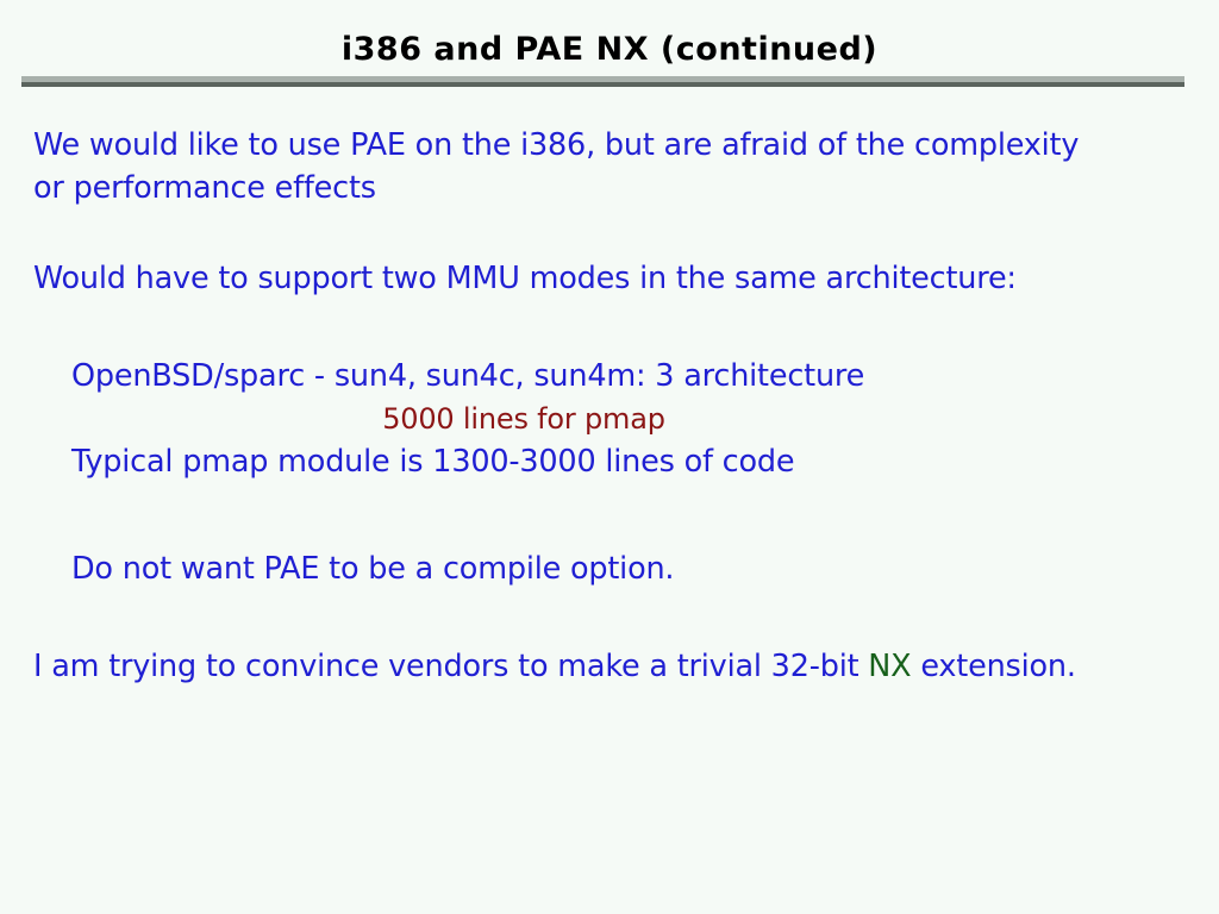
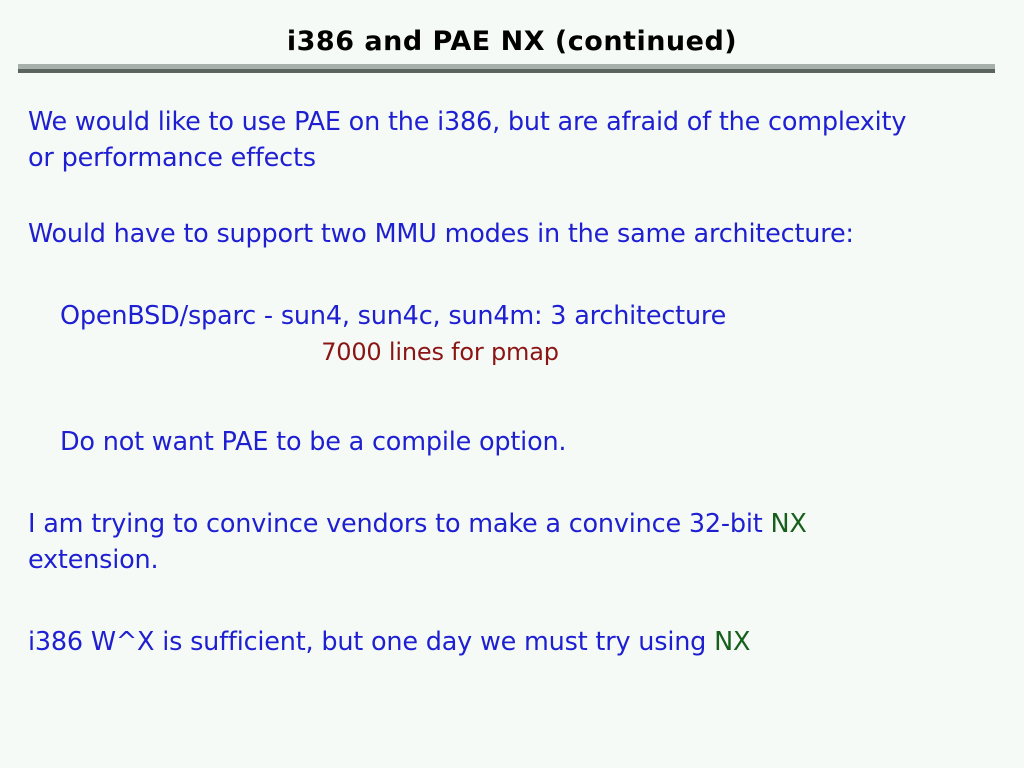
  i386 and PAE NX (continued)
  We would like to use PAE on the i386, but are afraid of the complexity or performance effects
  Would have to support two MMU modes in the same architecture:
  OpenBSD/sparc - sun4, sun4c, sun4m: 3 architecture
- 5000 lines for pmap
+ 7000 lines for pmap
- Typical pmap module is 1300-3000 lines of code
  Do not want PAE to be a compile option.
- I am trying to convince vendors to make a trivial 32-bit NX extension.
+ I am trying to convince vendors to make a convince 32-bit NX extension.
+ i386 W^X is sufficient, but one day we must try using NX
